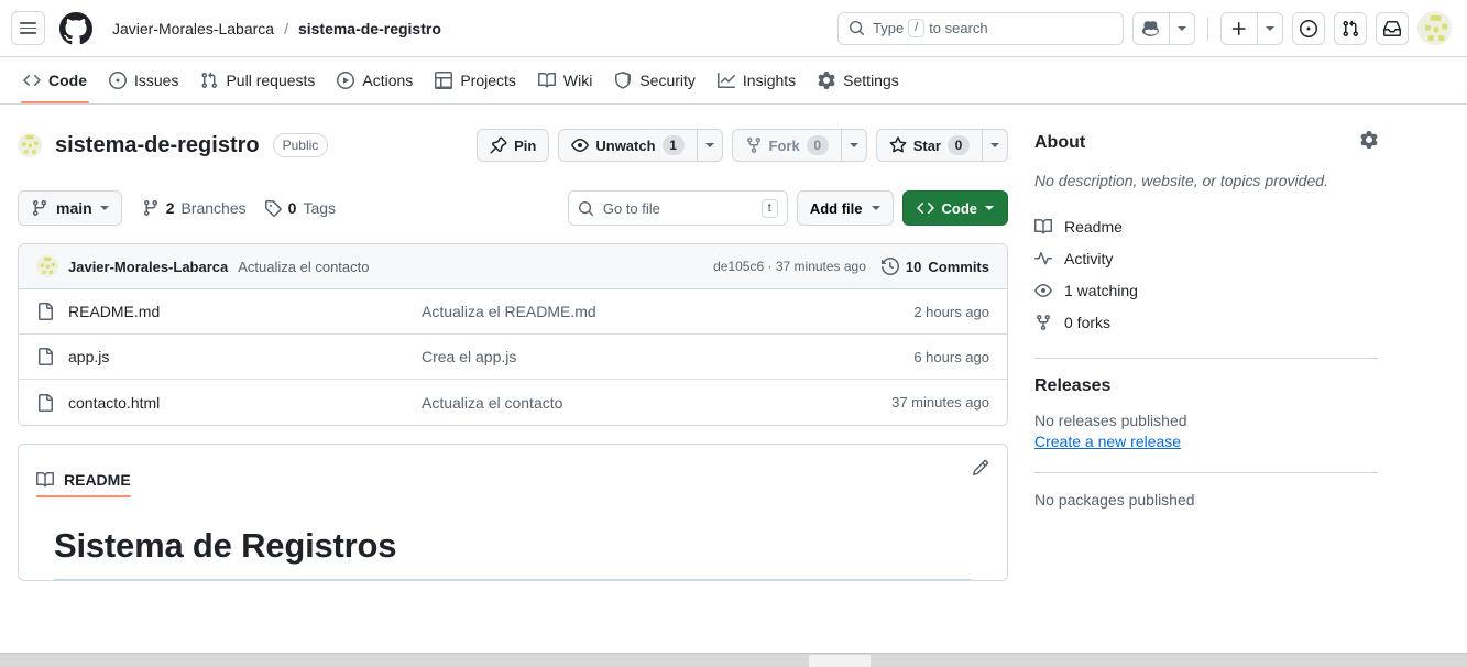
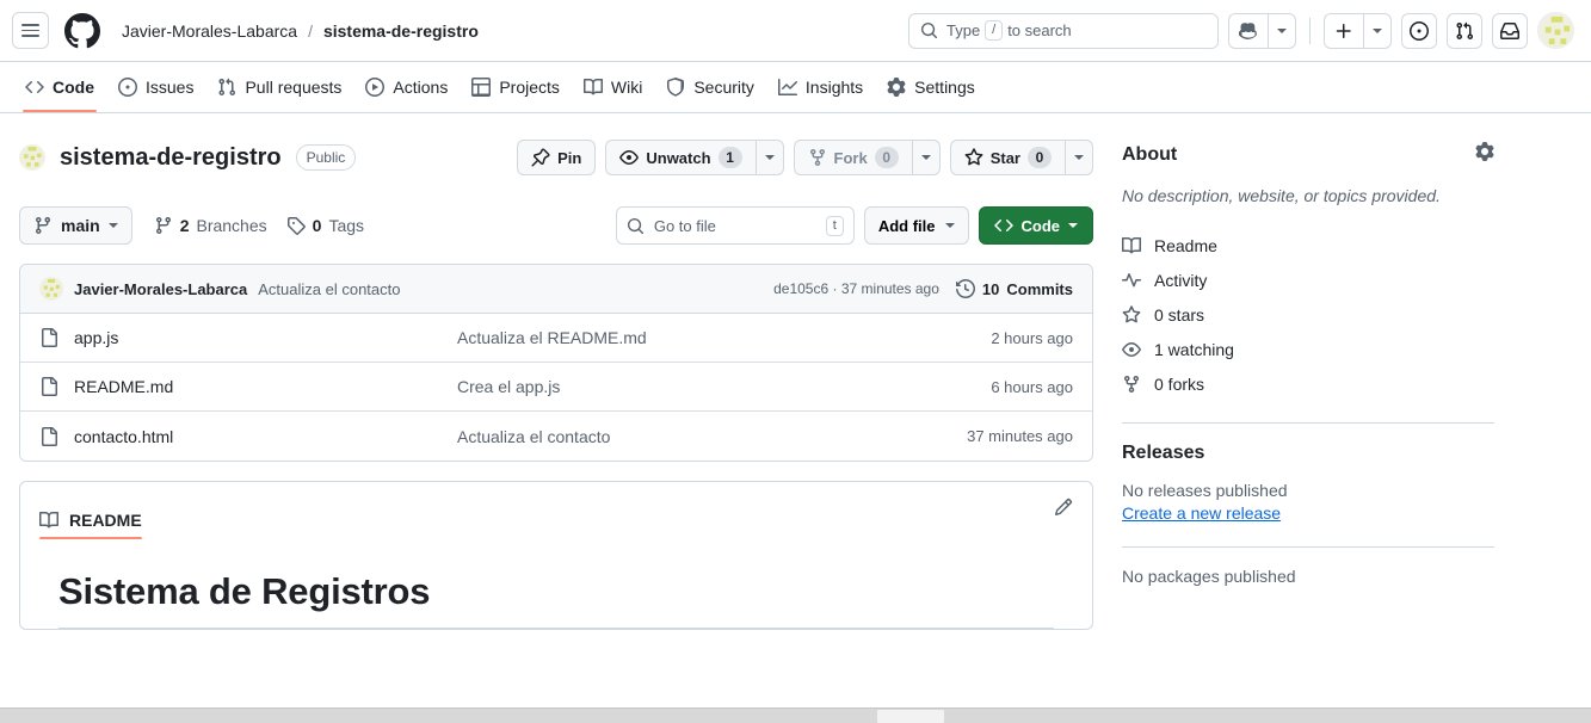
  Javier-Morales-Labarca
  /
  sistema-de-registro
  Type
  /
  to search
  Code
  Issues
  Pull requests
  Actions
  Projects
  Wiki
  Security
  Insights
  Settings
  sistema-de-registro
  Public
  Pin
  Unwatch
  1
  Fork
  0
  Star
  0
  main
  2
  Branches
  0
  Tags
  Go to file
  t
  Add file
  Code
  Javier-Morales-Labarca
  Actualiza el contacto
  de105c6 · 37 minutes ago
  10
  Commits
- README.md
+ app.js
  Actualiza el README.md
  2 hours ago
- app.js
+ README.md
  Crea el app.js
  6 hours ago
  contacto.html
  Actualiza el contacto
  37 minutes ago
  README
  Sistema de Registros
  About
  No description, website, or topics provided.
  Readme
  Activity
+ 0 stars
  1 watching
  0 forks
  Releases
  No releases published
  Create a new release
  No packages published
